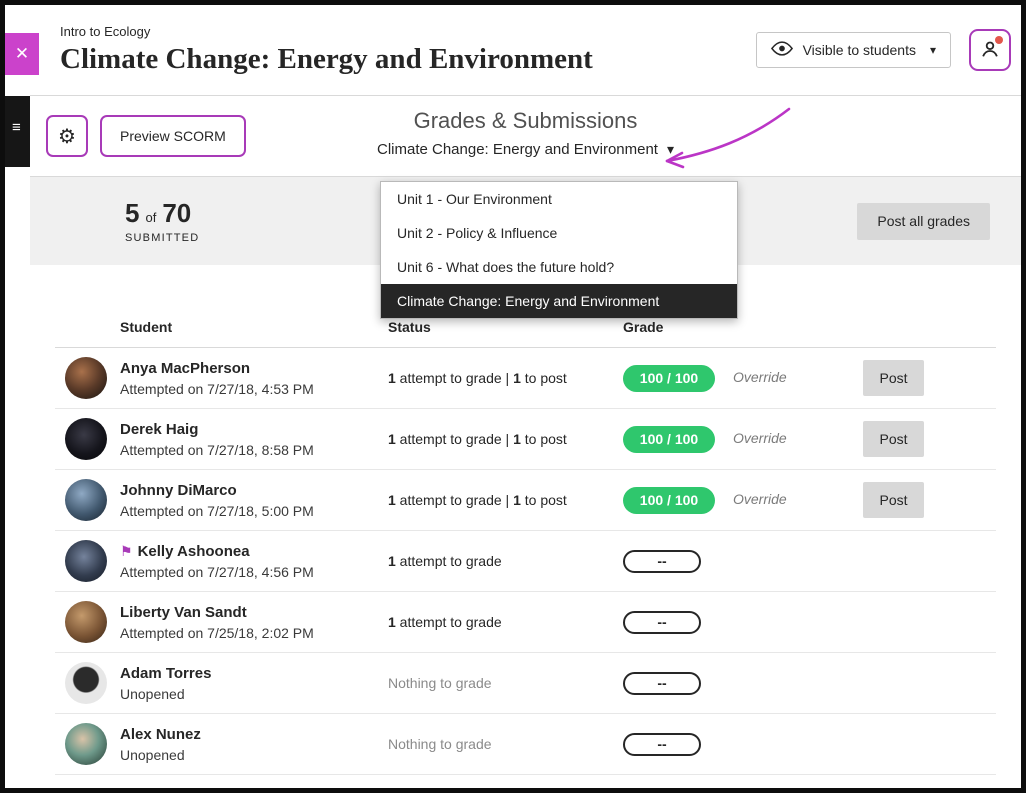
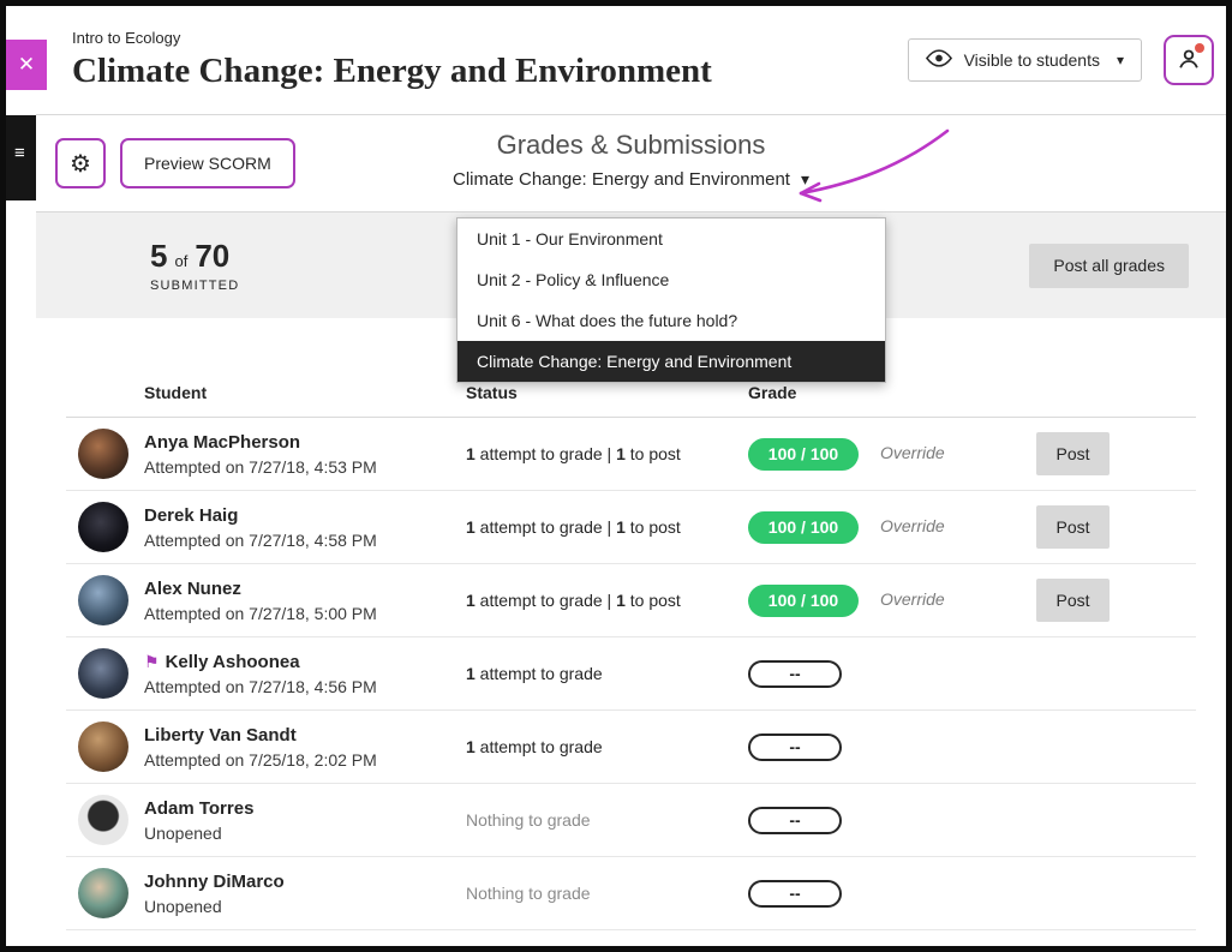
  ≡
  Intro to Ecology
  Climate Change: Energy and Environment
  Visible to students
  ▾
  ⚙
  Preview SCORM
  Grades & Submissions
  Climate Change: Energy and Environment
  ▾
  5
  of
  70
  SUBMITTED
  Post all grades
  Student
  Status
  Grade
  Anya MacPherson
  Attempted on 7/27/18, 4:53 PM
  1 attempt to grade | 1 to post
  100 / 100
  Override
  Post
  Derek Haig
- Attempted on 7/27/18, 8:58 PM
+ Attempted on 7/27/18, 4:58 PM
  1 attempt to grade | 1 to post
  100 / 100
  Override
  Post
- Johnny DiMarco
+ Alex Nunez
  Attempted on 7/27/18, 5:00 PM
  1 attempt to grade | 1 to post
  100 / 100
  Override
  Post
  ⚑
  Kelly Ashoonea
  Attempted on 7/27/18, 4:56 PM
  1 attempt to grade
  --
  Liberty Van Sandt
  Attempted on 7/25/18, 2:02 PM
  1 attempt to grade
  --
  Adam Torres
  Unopened
  Nothing to grade
  --
- Alex Nunez
+ Johnny DiMarco
  Unopened
  Nothing to grade
  --
  Unit 1 - Our Environment
  Unit 2 - Policy & Influence
  Unit 6 - What does the future hold?
  Climate Change: Energy and Environment
  ✕
